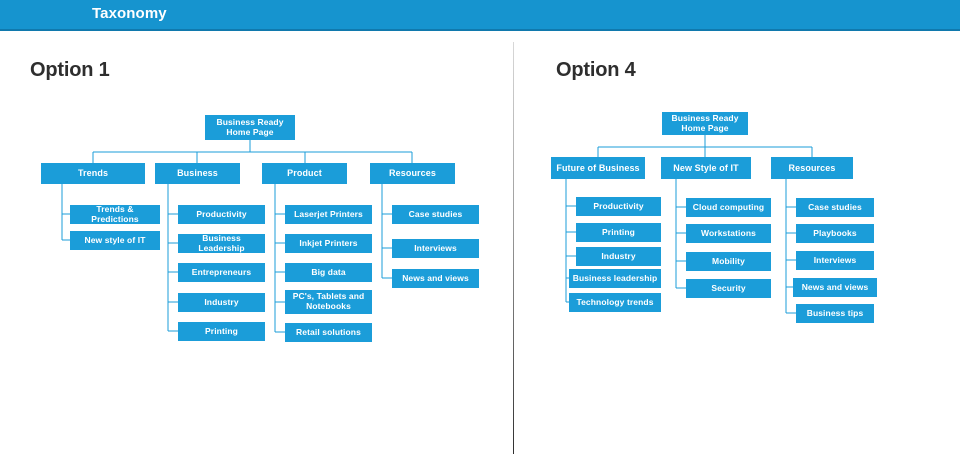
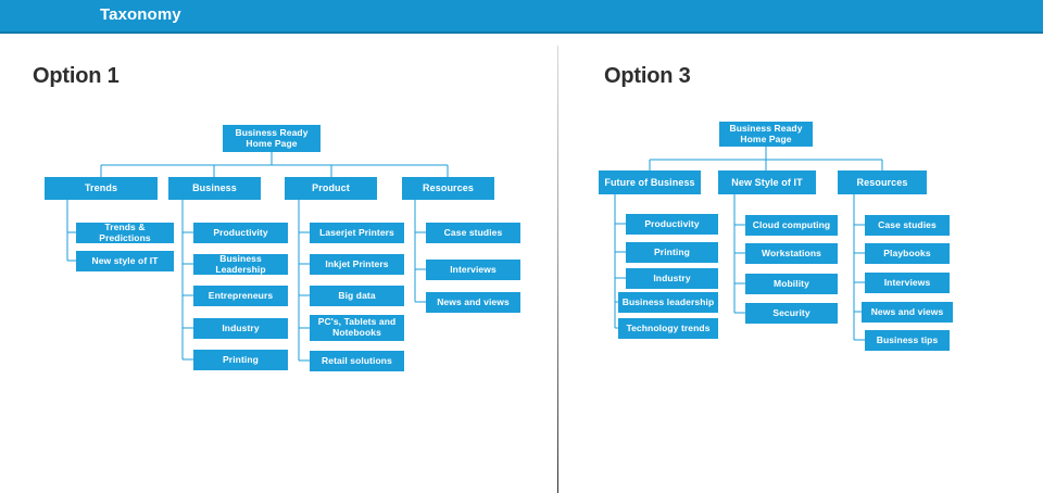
  Taxonomy
  Option 1
- Option 4
+ Option 3
  Business Ready Home Page
  Trends
  Business
  Product
  Resources
  Trends & Predictions
  New style of IT
  Productivity
  Business Leadership
  Entrepreneurs
  Industry
  Printing
  Laserjet Printers
  Inkjet Printers
  Big data
  PC's, Tablets and Notebooks
  Retail solutions
  Case studies
  Interviews
  News and views
  Business Ready Home Page
  Future of Business
  New Style of IT
  Resources
  Productivity
  Printing
  Industry
  Business leadership
  Technology trends
  Cloud computing
  Workstations
  Mobility
  Security
  Case studies
  Playbooks
  Interviews
  News and views
  Business tips
